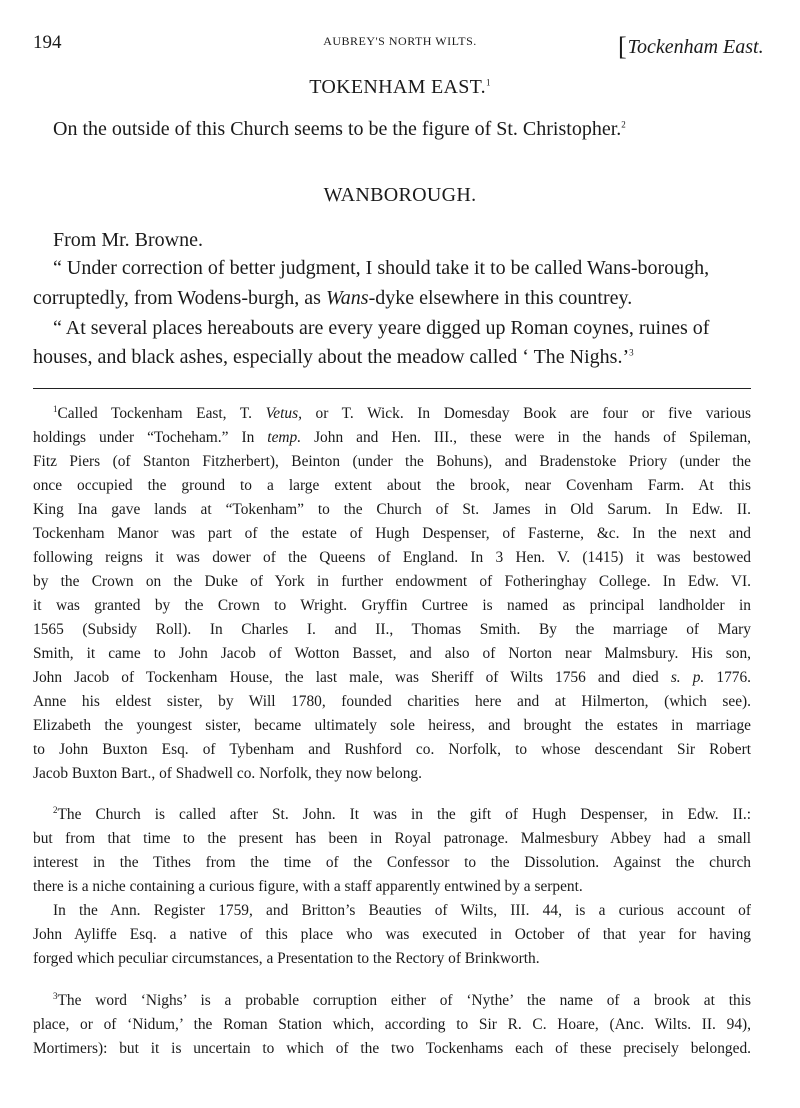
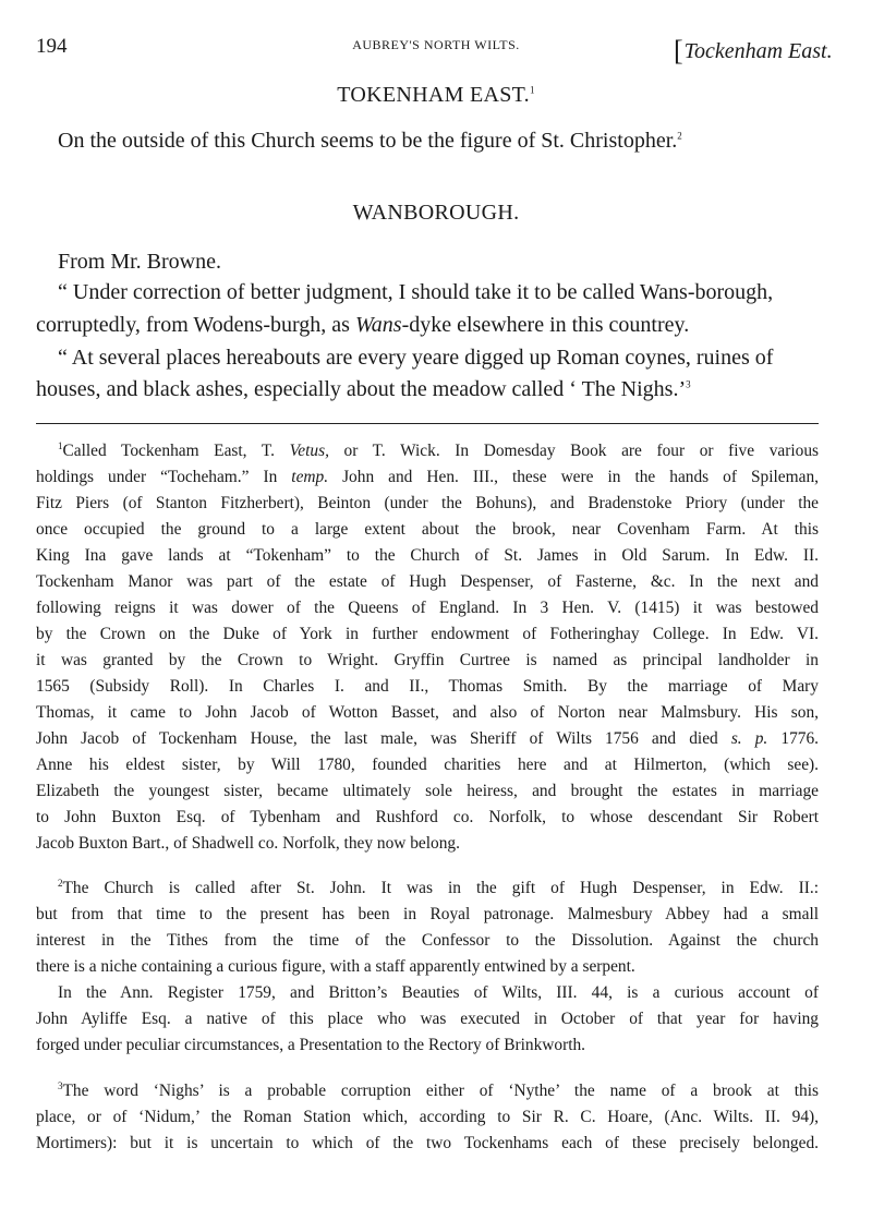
  194
  AUBREY'S NORTH WILTS.
  [Tockenham East.
  TOKENHAM EAST.1
  On the outside of this Church seems to be the figure of St. Christopher.2
  WANBOROUGH.
  From Mr. Browne.
  “ Under correction of better judgment, I should take it to be called Wans-borough,
  corruptedly, from Wodens-burgh, as Wans-dyke elsewhere in this countrey.
  “ At several places hereabouts are every yeare digged up Roman coynes, ruines of
  houses, and black ashes, especially about the meadow called ‘ The Nighs.’3
  1Called Tockenham East, T. Vetus, or T. Wick. In Domesday Book are four or five various
  holdings under “Tocheham.” In temp. John and Hen. III., these were in the hands of Spileman,
  Fitz Piers (of Stanton Fitzherbert), Beinton (under the Bohuns), and Bradenstoke Priory (under the
  once occupied the ground to a large extent about the brook, near Covenham Farm. At this
  King Ina gave lands at “Tokenham” to the Church of St. James in Old Sarum. In Edw. II.
  Tockenham Manor was part of the estate of Hugh Despenser, of Fasterne, &c. In the next and
  following reigns it was dower of the Queens of England. In 3 Hen. V. (1415) it was bestowed
  by the Crown on the Duke of York in further endowment of Fotheringhay College. In Edw. VI.
  it was granted by the Crown to Wright. Gryffin Curtree is named as principal landholder in
  1565 (Subsidy Roll). In Charles I. and II., Thomas Smith. By the marriage of Mary
- Smith, it came to John Jacob of Wotton Basset, and also of Norton near Malmsbury. His son,
+ Thomas, it came to John Jacob of Wotton Basset, and also of Norton near Malmsbury. His son,
  John Jacob of Tockenham House, the last male, was Sheriff of Wilts 1756 and died s. p. 1776.
  Anne his eldest sister, by Will 1780, founded charities here and at Hilmerton, (which see).
  Elizabeth the youngest sister, became ultimately sole heiress, and brought the estates in marriage
  to John Buxton Esq. of Tybenham and Rushford co. Norfolk, to whose descendant Sir Robert
  Jacob Buxton Bart., of Shadwell co. Norfolk, they now belong.
  2The Church is called after St. John. It was in the gift of Hugh Despenser, in Edw. II.:
  but from that time to the present has been in Royal patronage. Malmesbury Abbey had a small
  interest in the Tithes from the time of the Confessor to the Dissolution. Against the church
  there is a niche containing a curious figure, with a staff apparently entwined by a serpent.
  In the Ann. Register 1759, and Britton’s Beauties of Wilts, III. 44, is a curious account of
  John Ayliffe Esq. a native of this place who was executed in October of that year for having
- forged which peculiar circumstances, a Presentation to the Rectory of Brinkworth.
+ forged under peculiar circumstances, a Presentation to the Rectory of Brinkworth.
  3The word ‘Nighs’ is a probable corruption either of ‘Nythe’ the name of a brook at this
  place, or of ‘Nidum,’ the Roman Station which, according to Sir R. C. Hoare, (Anc. Wilts. II. 94),
  Mortimers): but it is uncertain to which of the two Tockenhams each of these precisely belonged.
